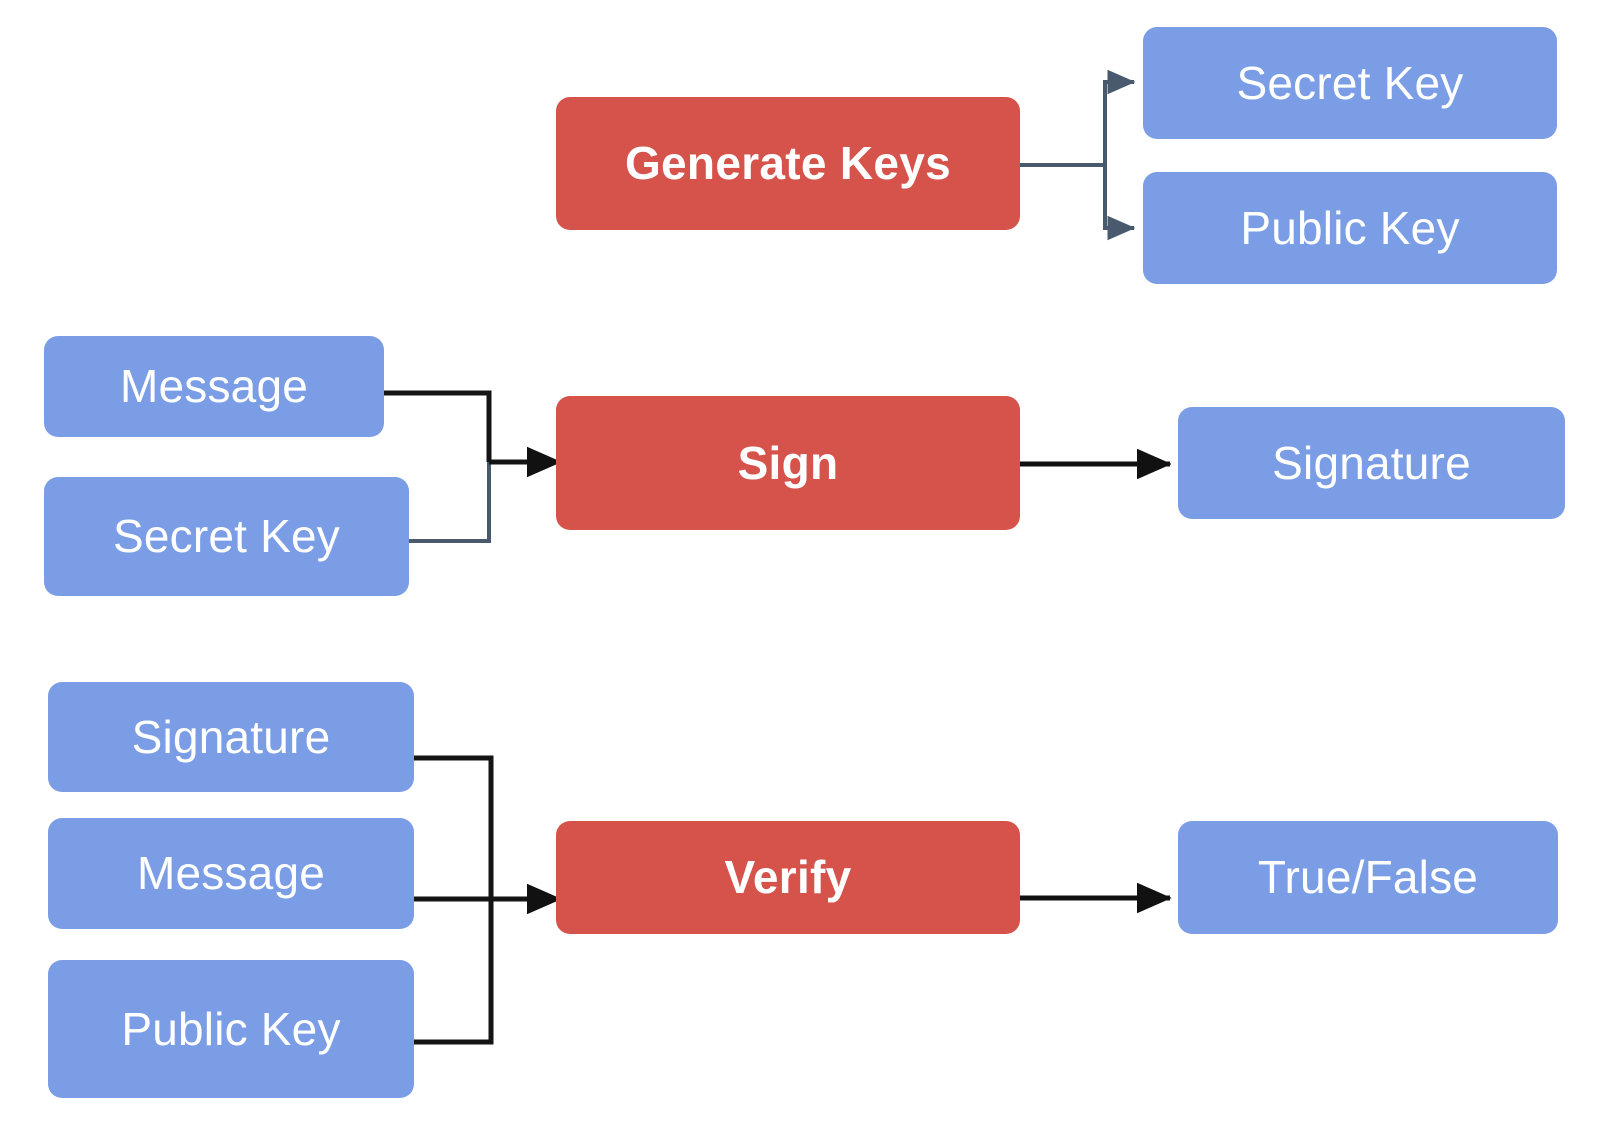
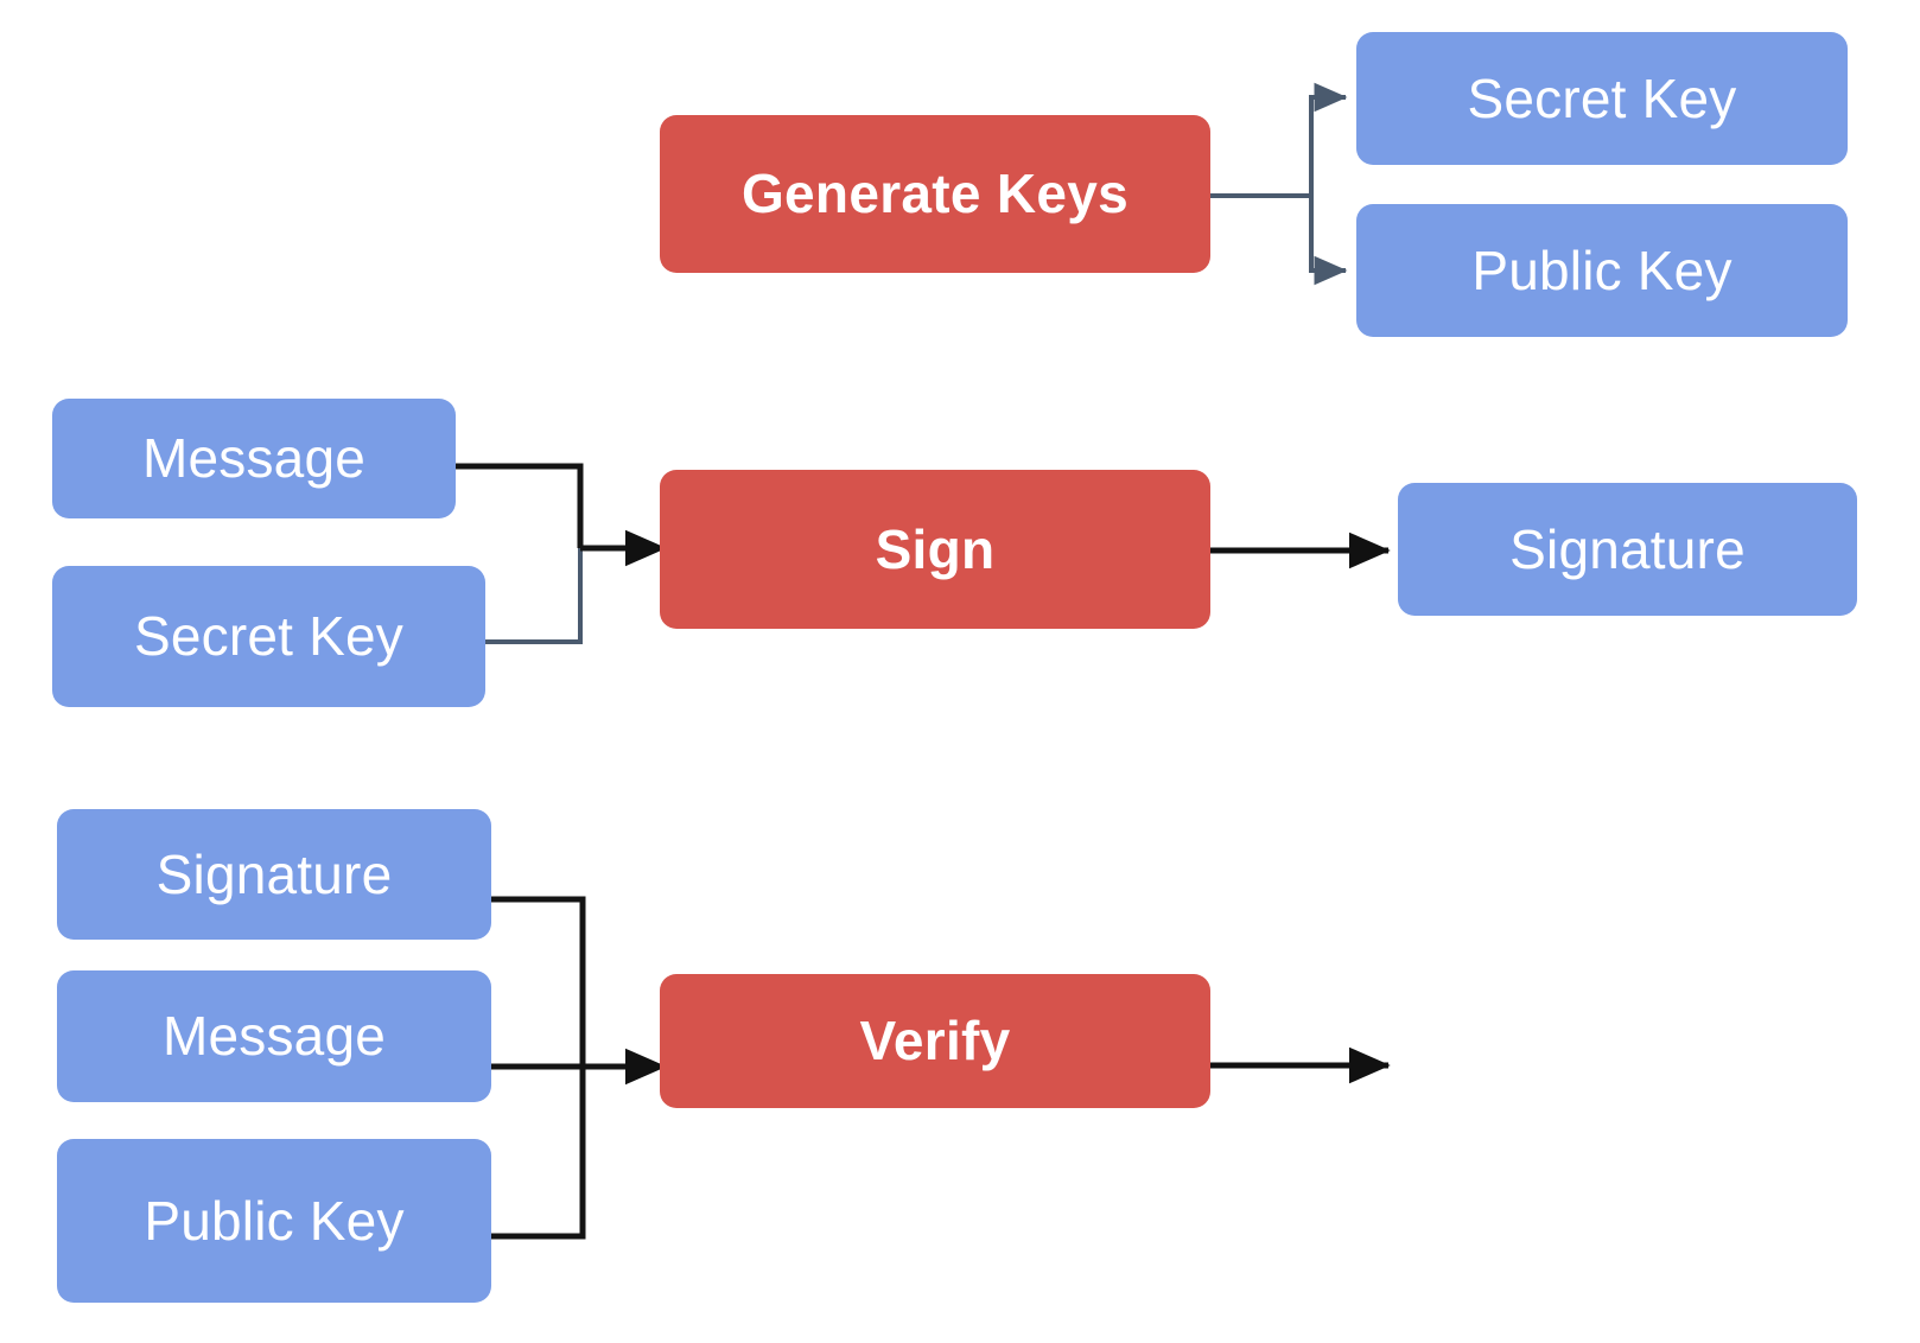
  Generate Keys
  Secret Key
  Public Key
  Message
  Secret Key
  Sign
  Signature
  Signature
  Message
  Public Key
  Verify
- True/False
